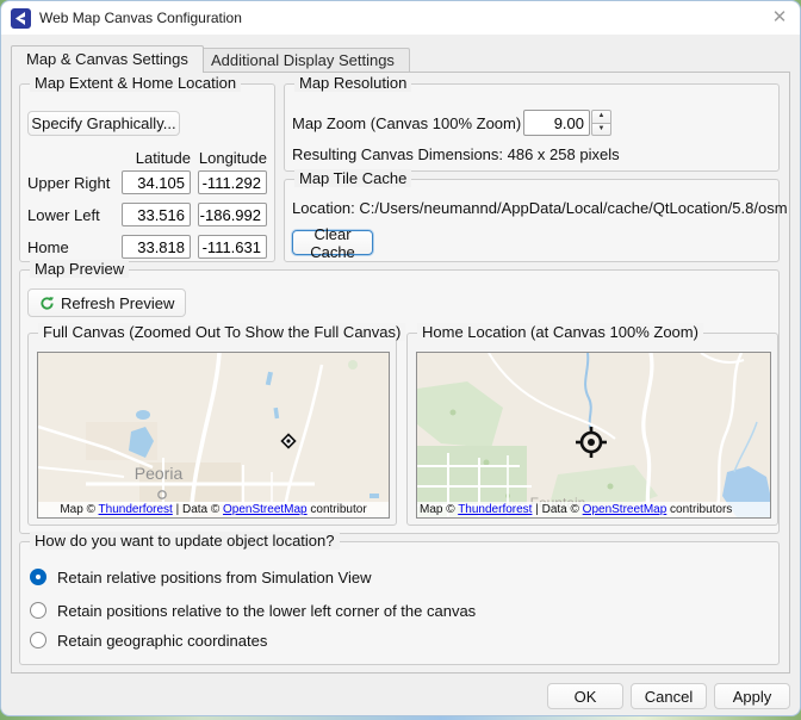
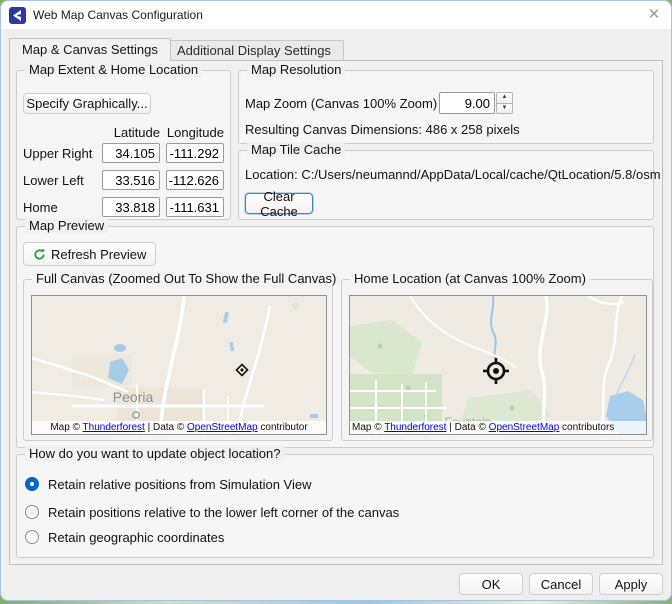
  Web Map Canvas Configuration
  ✕
  Map & Canvas Settings
  Additional Display Settings
  Map Extent & Home Location
  Specify Graphically...
  Latitude
  Longitude
  Upper Right
  34.105
  -111.292
  Lower Left
  33.516
- -186.992
+ -112.626
  Home
  33.818
  -111.631
  Map Resolution
  Map Zoom (Canvas 100% Zoom)
  9.00
  Resulting Canvas Dimensions: 486 x 258 pixels
  Map Tile Cache
  Location: C:/Users/neumannd/AppData/Local/cache/QtLocation/5.8/osm
  Clear Cache
  Map Preview
  Refresh Preview
  Full Canvas (Zoomed Out To Show the Full Canvas)
  Peoria
  Map © Thunderforest | Data © OpenStreetMap contributor
  Home Location (at Canvas 100% Zoom)
  Fountain
  Map © Thunderforest | Data © OpenStreetMap contributors
  How do you want to update object location?
  Retain relative positions from Simulation View
  Retain positions relative to the lower left corner of the canvas
  Retain geographic coordinates
  OK
  Cancel
  Apply
